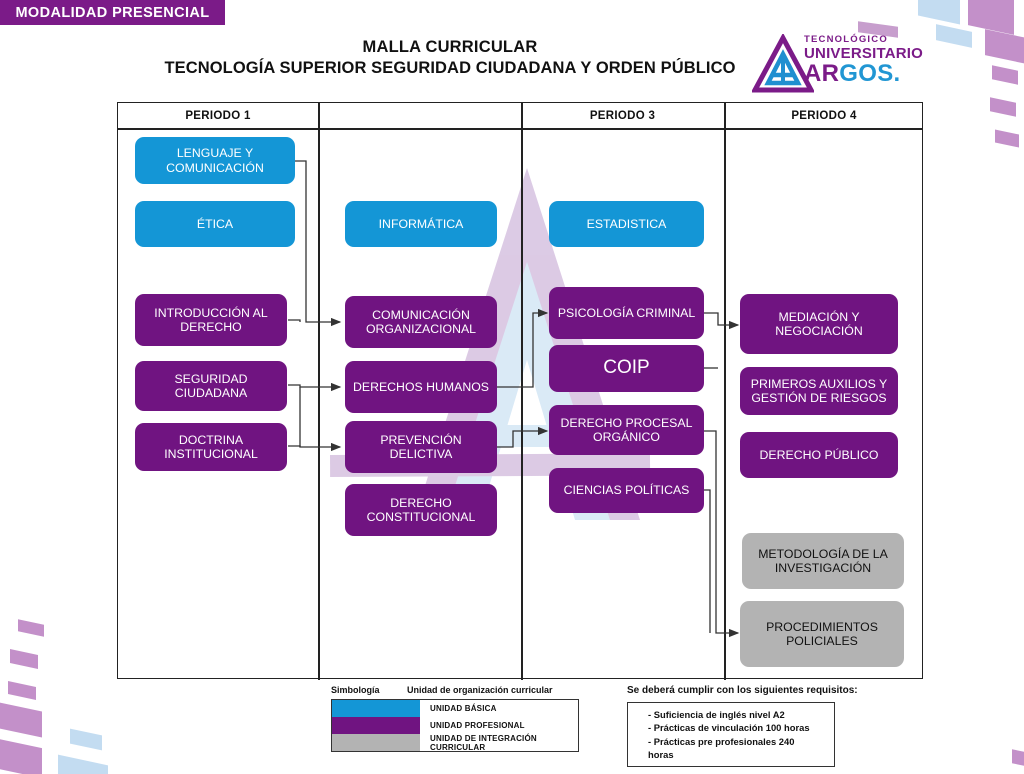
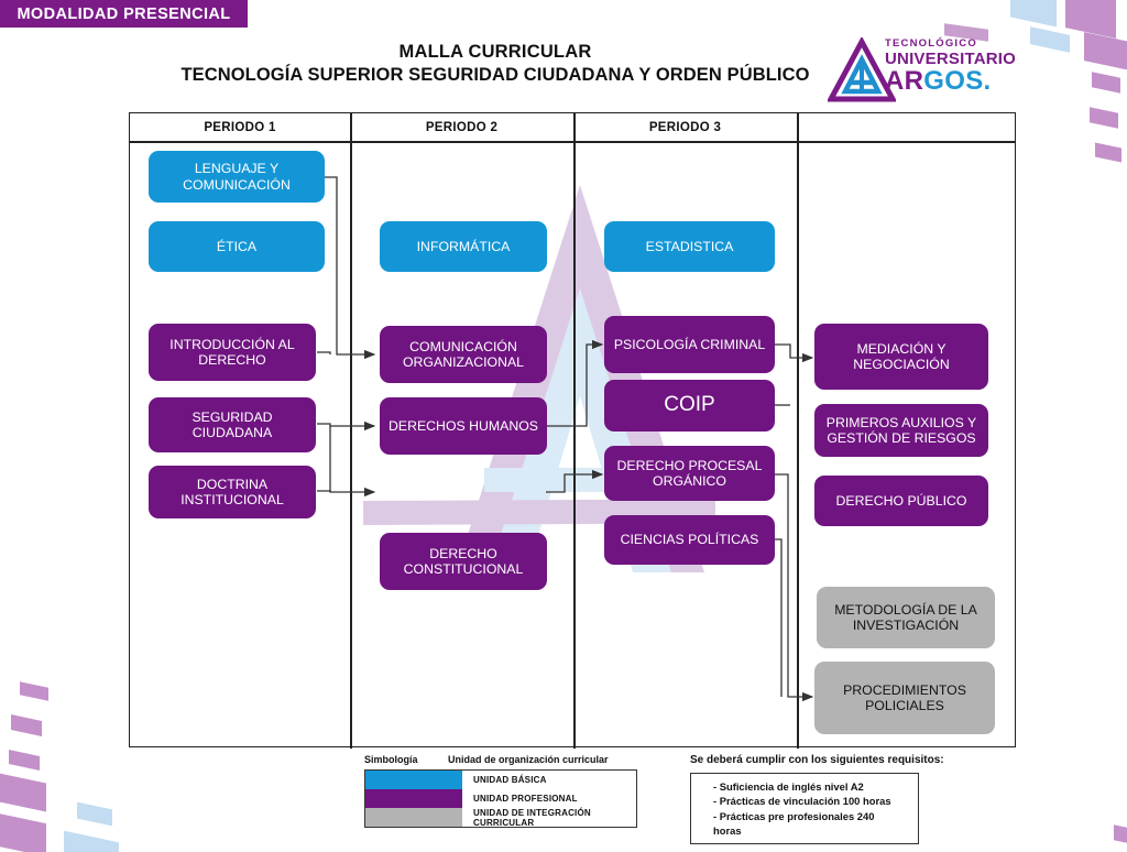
  MODALIDAD PRESENCIAL
  MALLA CURRICULAR
  TECNOLOGÍA SUPERIOR SEGURIDAD CIUDADANA Y ORDEN PÚBLICO
  TECNOLÓGICO
  UNIVERSITARIO
  ARGOS.
  PERIODO 1
+ PERIODO 2
  PERIODO 3
- PERIODO 4
  LENGUAJE Y COMUNICACIÓN
  ÉTICA
  INTRODUCCIÓN AL DERECHO
  SEGURIDAD CIUDADANA
  DOCTRINA INSTITUCIONAL
  INFORMÁTICA
  COMUNICACIÓN ORGANIZACIONAL
  DERECHOS HUMANOS
- PREVENCIÓN DELICTIVA
  DERECHO CONSTITUCIONAL
  ESTADISTICA
  PSICOLOGÍA CRIMINAL
  COIP
  DERECHO PROCESAL ORGÁNICO
  CIENCIAS POLÍTICAS
  MEDIACIÓN Y NEGOCIACIÓN
  PRIMEROS AUXILIOS Y GESTIÓN DE RIESGOS
  DERECHO PÚBLICO
  METODOLOGÍA DE LA INVESTIGACIÓN
  PROCEDIMIENTOS POLICIALES
  Simbología
  Unidad de organización curricular
  UNIDAD BÁSICA
  UNIDAD PROFESIONAL
  UNIDAD DE INTEGRACIÓN CURRICULAR
  Se deberá cumplir con los siguientes requisitos:
  - Suficiencia de inglés nivel A2
  - Prácticas de vinculación 100 horas
  - Prácticas pre profesionales 240 horas
